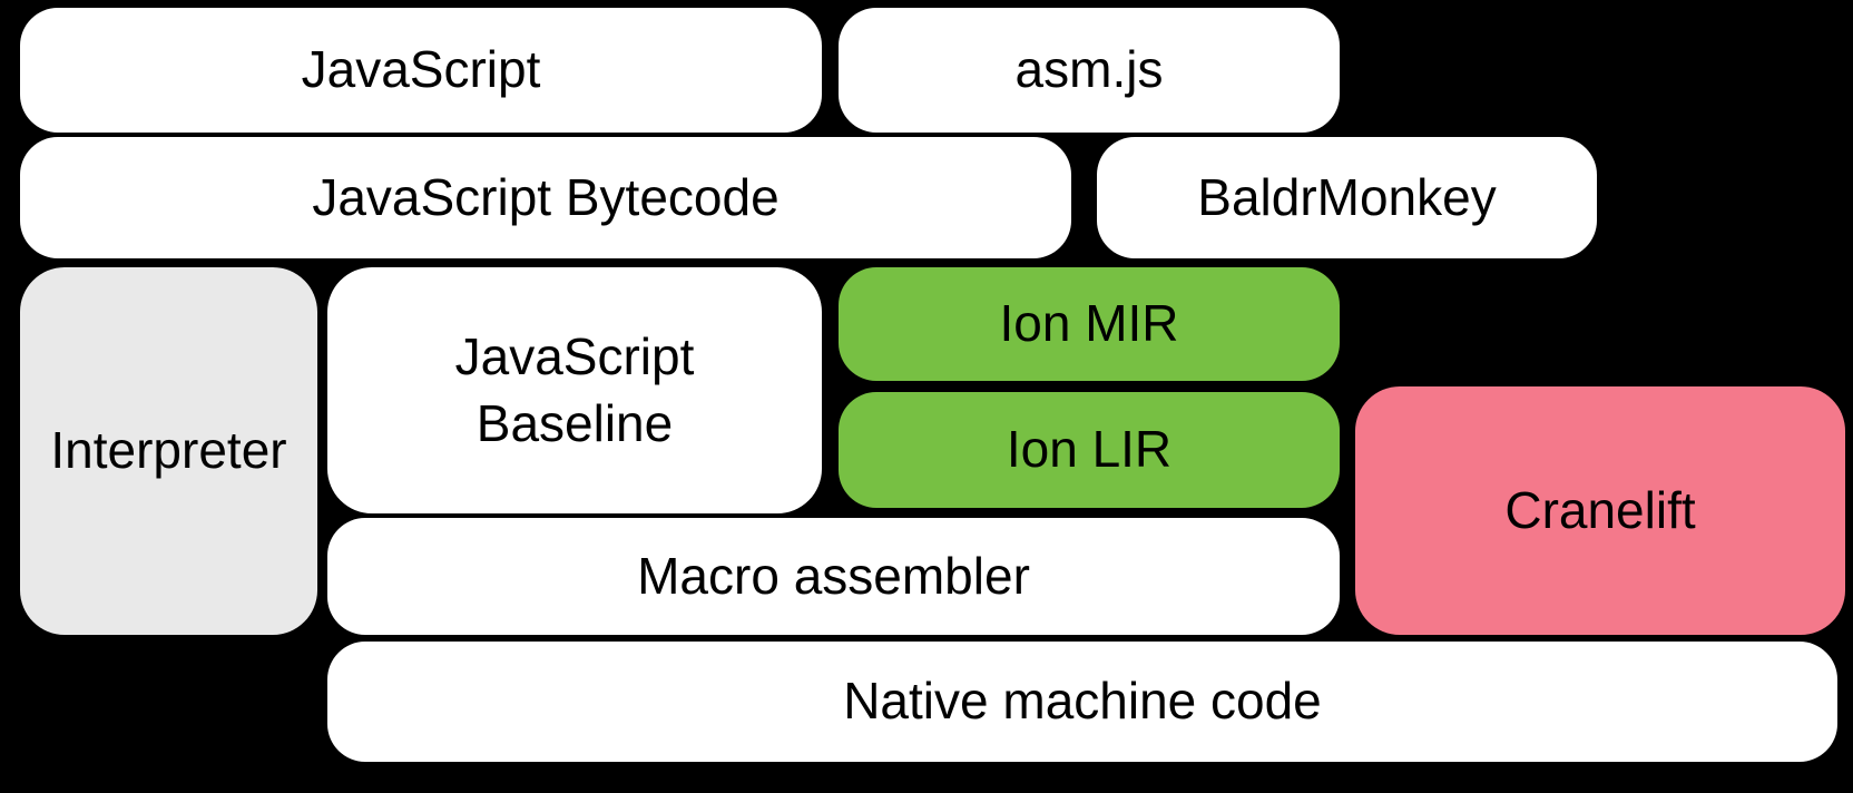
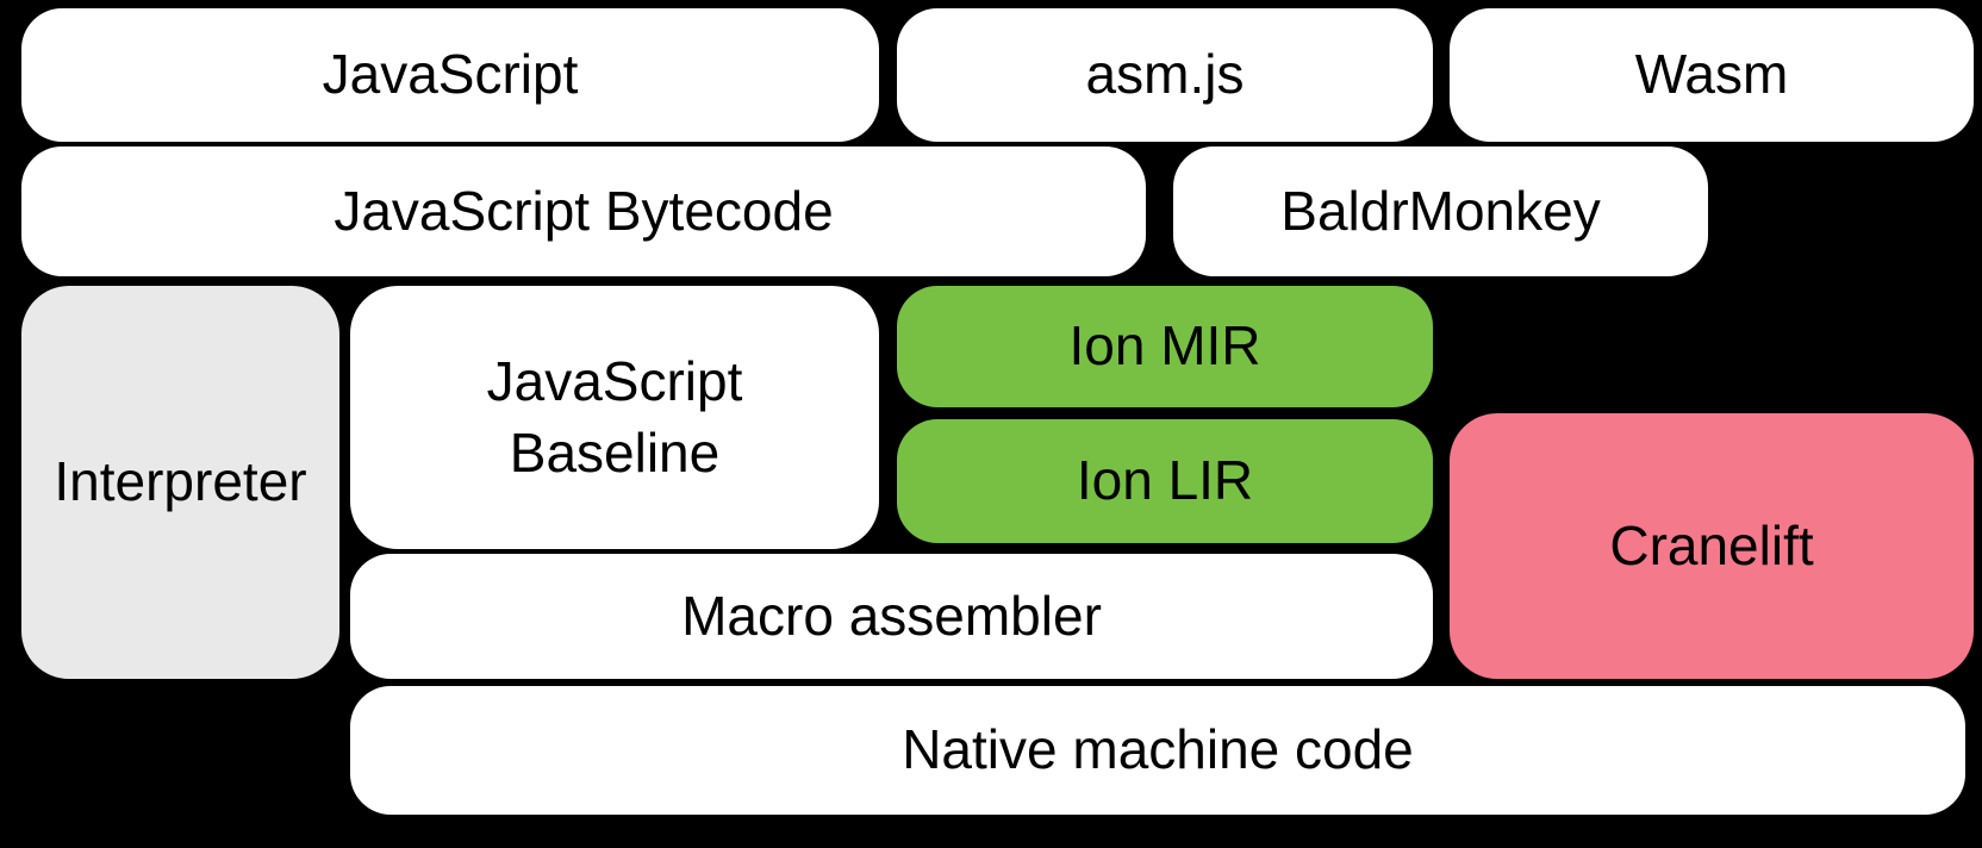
  JavaScript
  asm.js
+ Wasm
  JavaScript Bytecode
  BaldrMonkey
  Interpreter
  JavaScript Baseline
  Ion MIR
  Ion LIR
  Cranelift
  Macro assembler
  Native machine code
